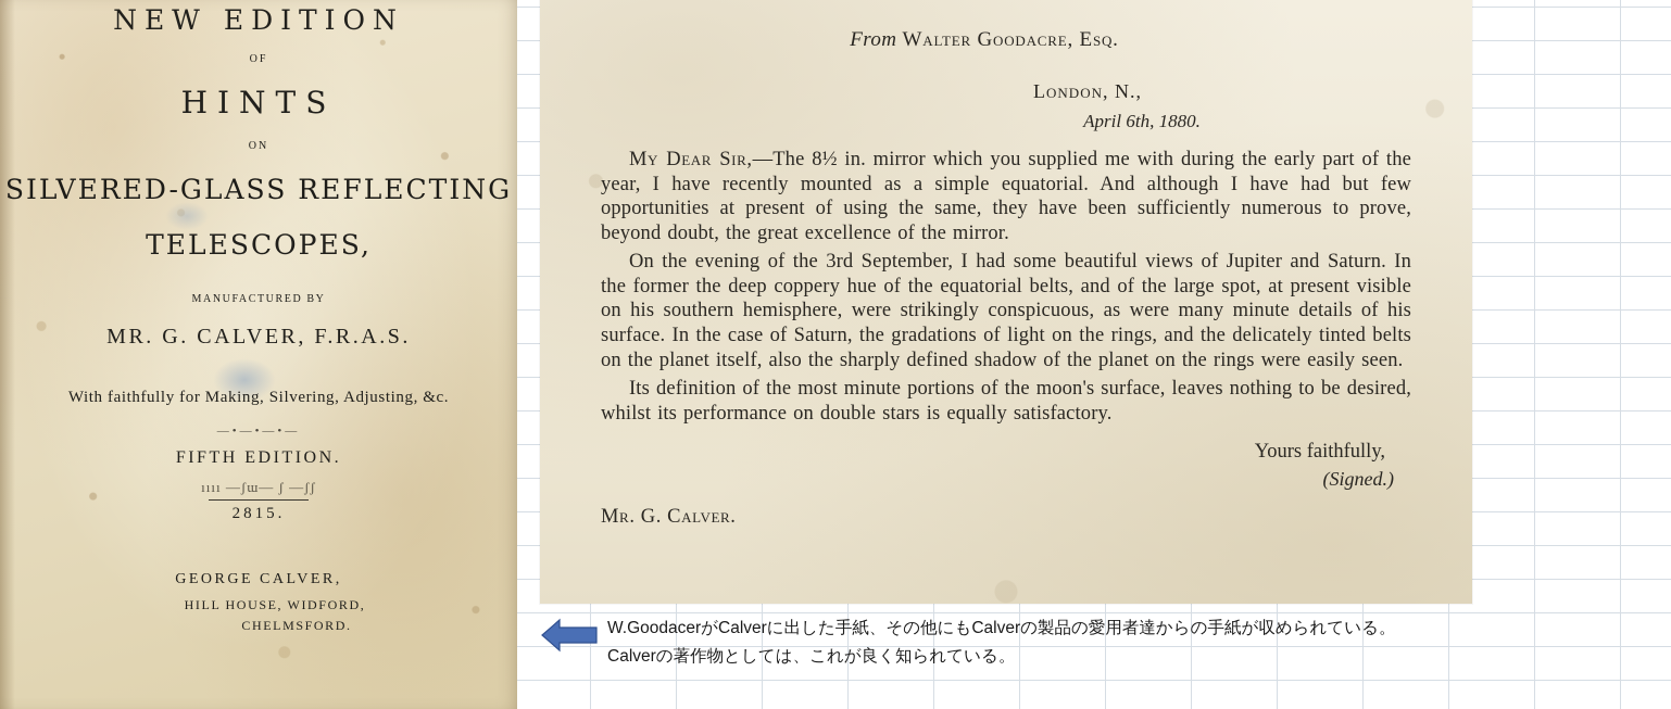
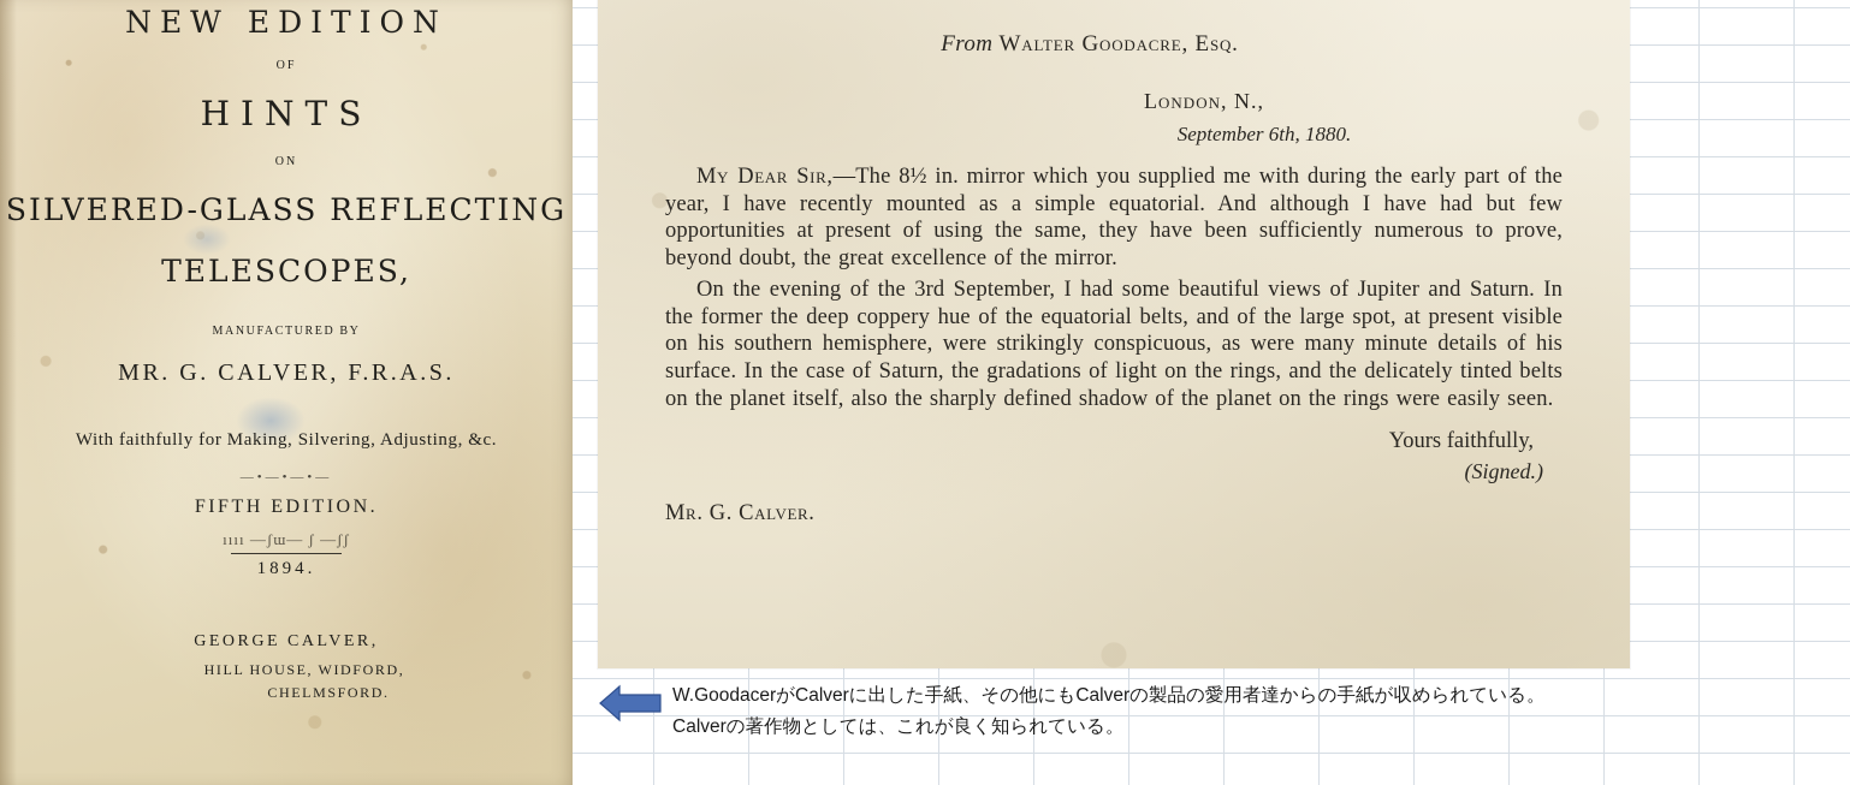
  NEW EDITION
  OF
  HINTS
  ON
  SILVERED-GLASS REFLECTING
  TELESCOPES,
  MANUFACTURED BY
  MR. G. CALVER, F.R.A.S.
  With faithfully for Making, Silvering, Adjusting, &c.
  —•—•—•—
  FIFTH EDITION.
  ıııı —ʃɯ— ʃ —ʃʃ
- 2815.
+ 1894.
  GEORGE CALVER,
  HILL HOUSE, WIDFORD,
  CHELMSFORD.
  From Walter Goodacre, Esq.
  London, N.,
- April 6th, 1880.
+ September 6th, 1880.
  My Dear Sir,—The 8½ in. mirror which you supplied me with during the early part of the year, I have recently mounted as a simple equatorial. And although I have had but few opportunities at present of using the same, they have been sufficiently numerous to prove, beyond doubt, the great excellence of the mirror.
  On the evening of the 3rd September, I had some beautiful views of Jupiter and Saturn. In the former the deep coppery hue of the equatorial belts, and of the large spot, at present visible on his southern hemisphere, were strikingly conspicuous, as were many minute details of his surface. In the case of Saturn, the gradations of light on the rings, and the delicately tinted belts on the planet itself, also the sharply defined shadow of the planet on the rings were easily seen.
- Its definition of the most minute portions of the moon's surface, leaves nothing to be desired, whilst its performance on double stars is equally satisfactory.
  Yours faithfully,
  (Signed.)
  Mr. G. Calver.
  W.GoodacerがCalverに出した手紙、その他にもCalverの製品の愛用者達からの手紙が収められている。
  Calverの著作物としては、これが良く知られている。
